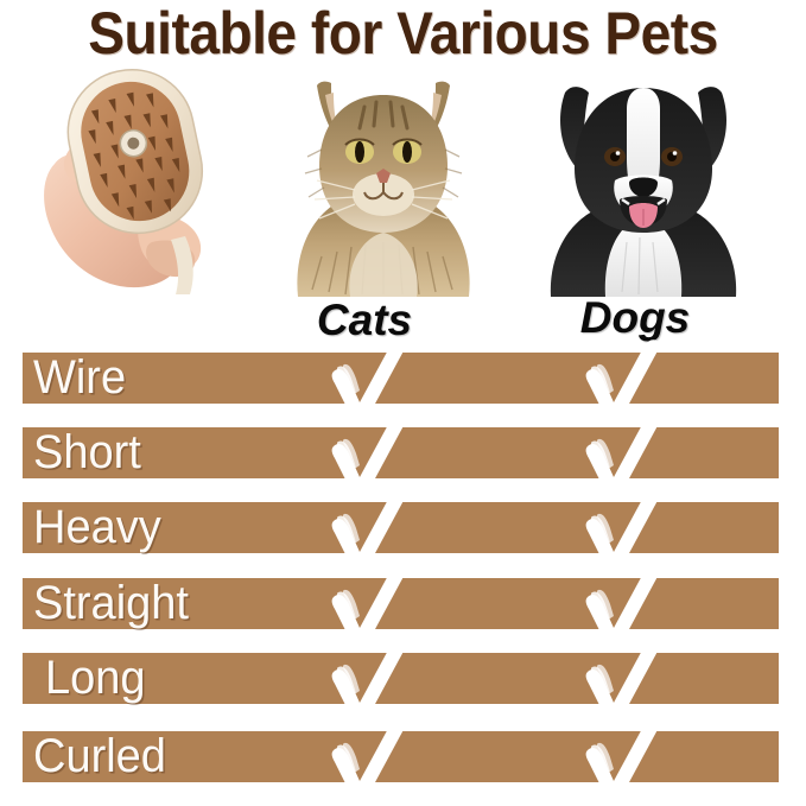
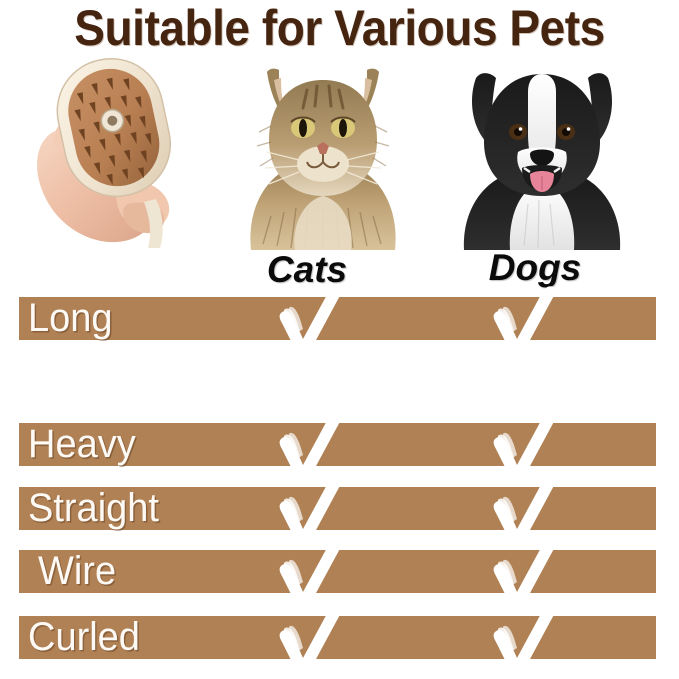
  Suitable for Various Pets
  Cats
  Dogs
- Wire
+ Long
- Short
  Heavy
  Straight
- Long
+ Wire
  Curled
